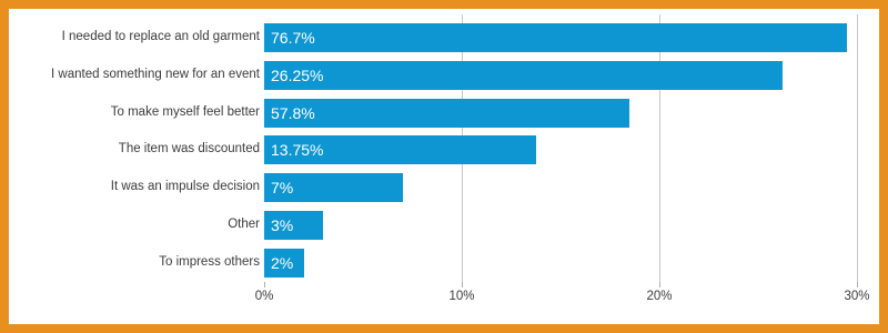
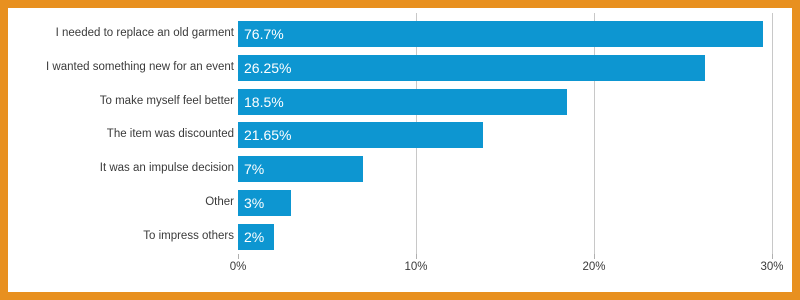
  0%
  10%
  20%
  30%
  I needed to replace an old garment
  76.7%
  I wanted something new for an event
  26.25%
  To make myself feel better
- 57.8%
+ 18.5%
  The item was discounted
- 13.75%
+ 21.65%
  It was an impulse decision
  7%
  Other
  3%
  To impress others
  2%
